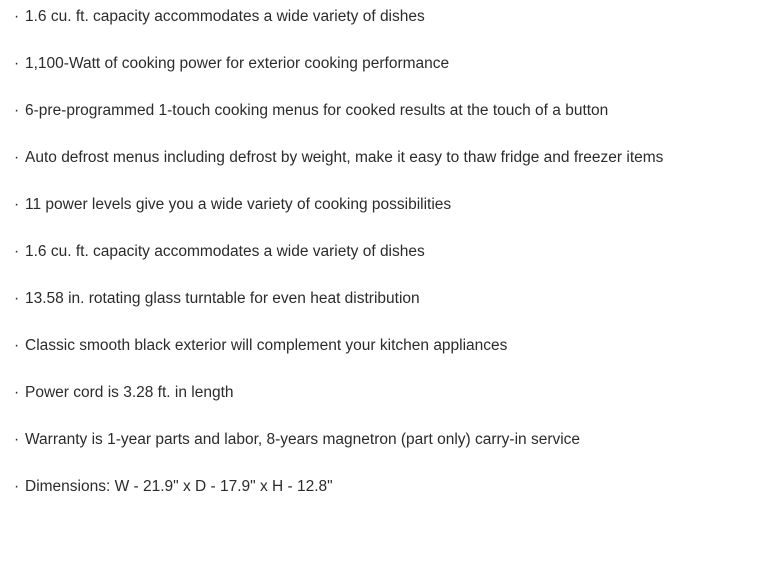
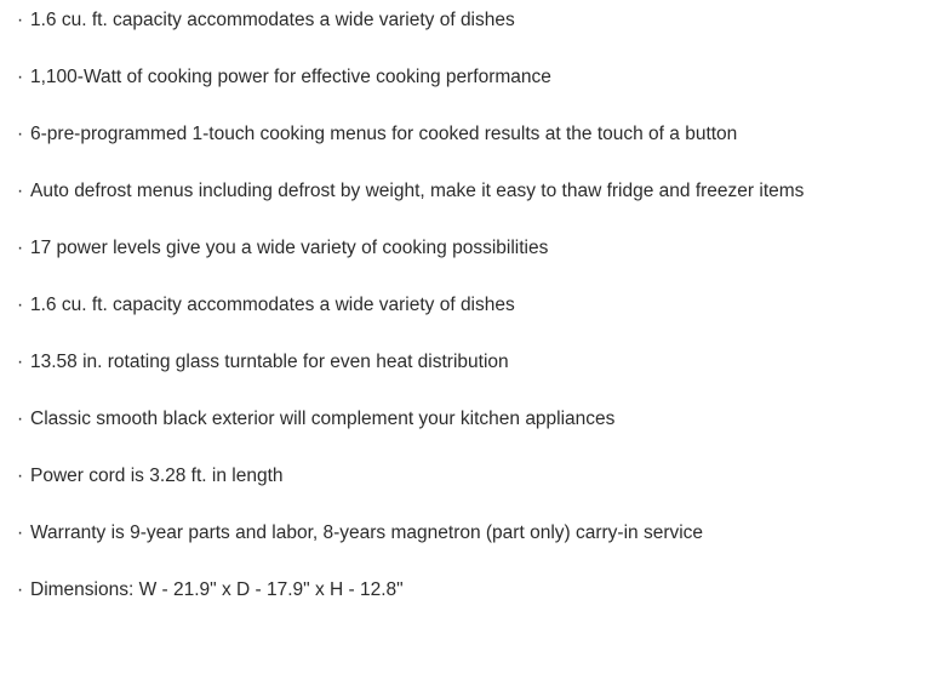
  ·
  1.6 cu. ft. capacity accommodates a wide variety of dishes
  ·
- 1,100-Watt of cooking power for exterior cooking performance
+ 1,100-Watt of cooking power for effective cooking performance
  ·
  6-pre-programmed 1-touch cooking menus for cooked results at the touch of a button
  ·
  Auto defrost menus including defrost by weight, make it easy to thaw fridge and freezer items
  ·
- 11 power levels give you a wide variety of cooking possibilities
+ 17 power levels give you a wide variety of cooking possibilities
  ·
  1.6 cu. ft. capacity accommodates a wide variety of dishes
  ·
  13.58 in. rotating glass turntable for even heat distribution
  ·
  Classic smooth black exterior will complement your kitchen appliances
  ·
  Power cord is 3.28 ft. in length
  ·
- Warranty is 1-year parts and labor, 8-years magnetron (part only) carry-in service
+ Warranty is 9-year parts and labor, 8-years magnetron (part only) carry-in service
  ·
  Dimensions: W - 21.9" x D - 17.9" x H - 12.8"
